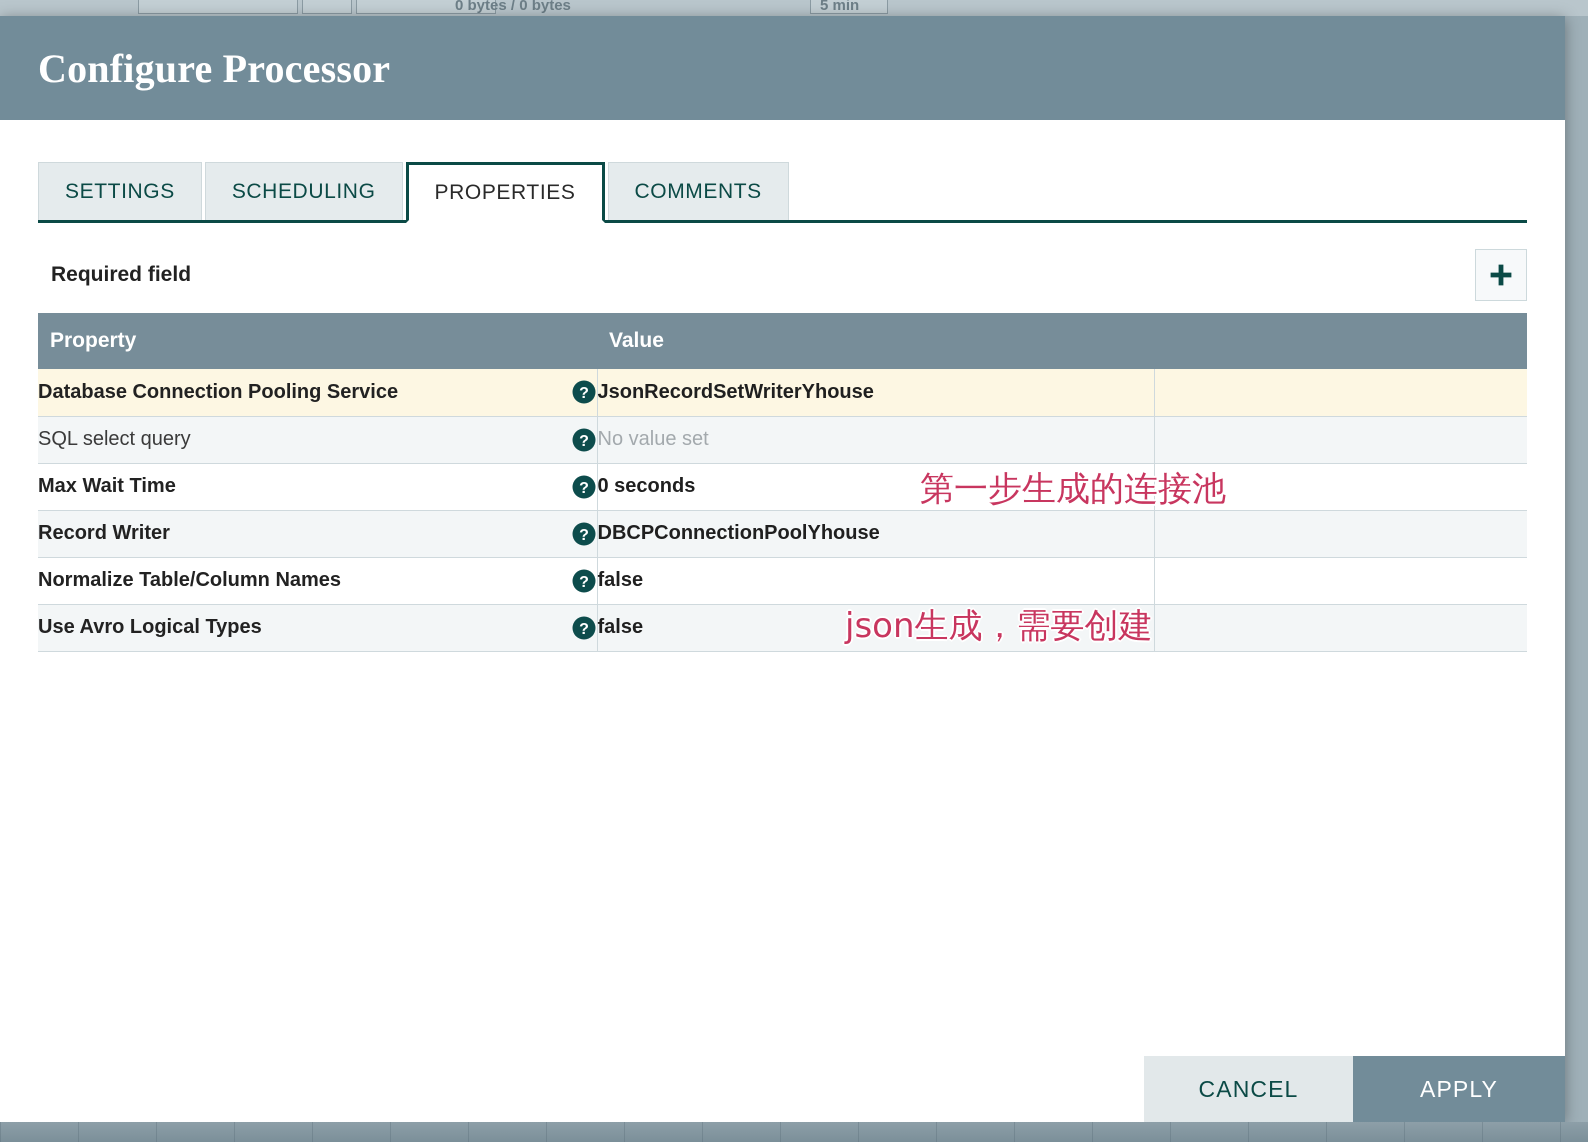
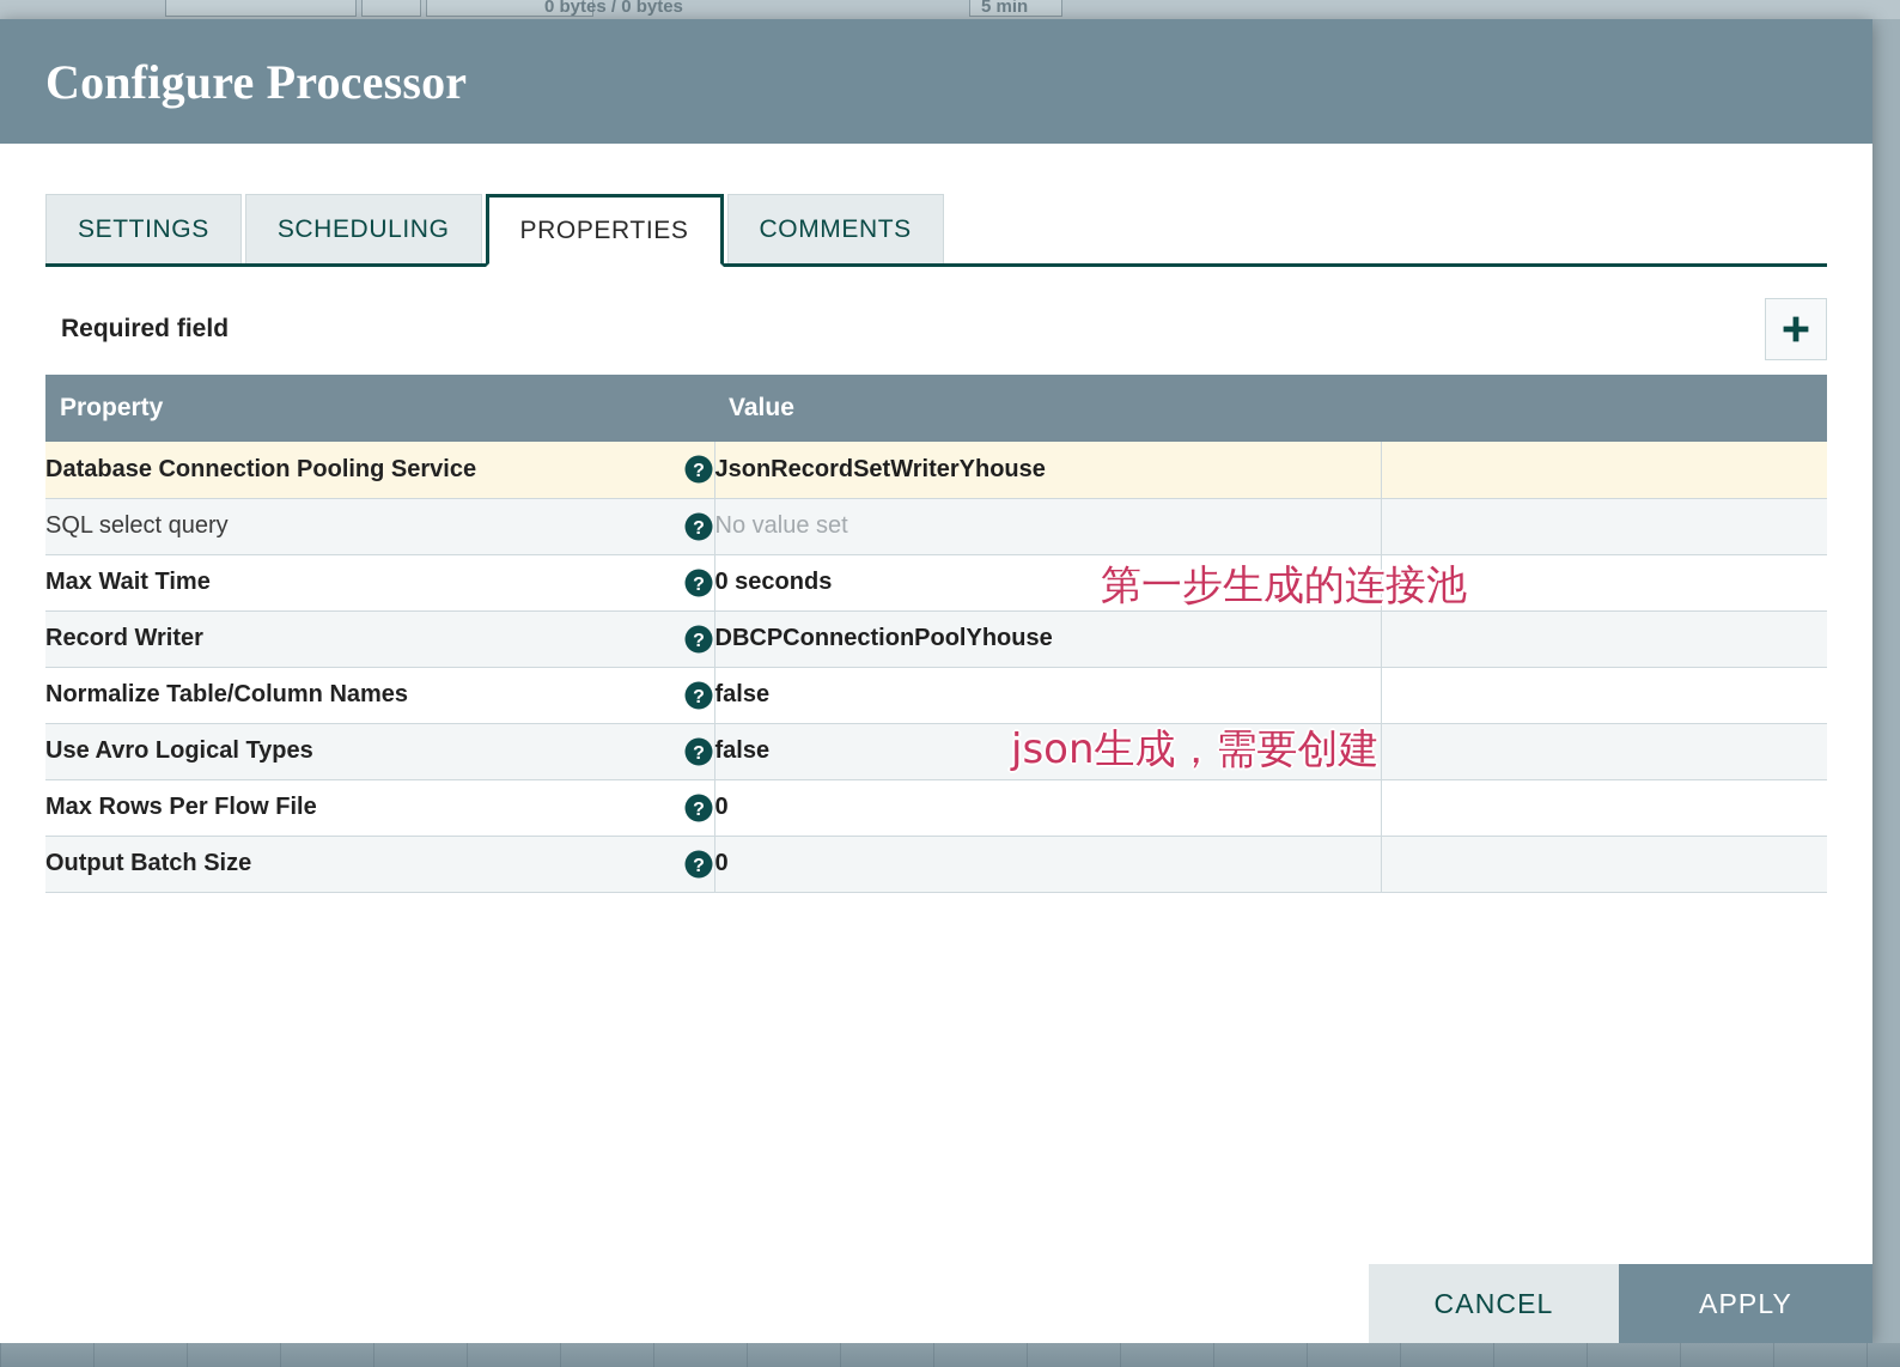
  0 bytes / 0 bytes
  5 min
  Configure Processor
  SETTINGS
  SCHEDULING
  PROPERTIES
  COMMENTS
  Required field
  Property	Value
  Database Connection Pooling Service ?	JsonRecordSetWriterYhouse
  SQL select query ?	No value set
  Max Wait Time ?	0 seconds
  Record Writer ?	DBCPConnectionPoolYhouse
  Normalize Table/Column Names ?	false
  Use Avro Logical Types ?	false
+ Max Rows Per Flow File ?	0
+ Output Batch Size ?	0
  第一步生成的连接池
  json生成，需要创建
  CANCEL
  APPLY
